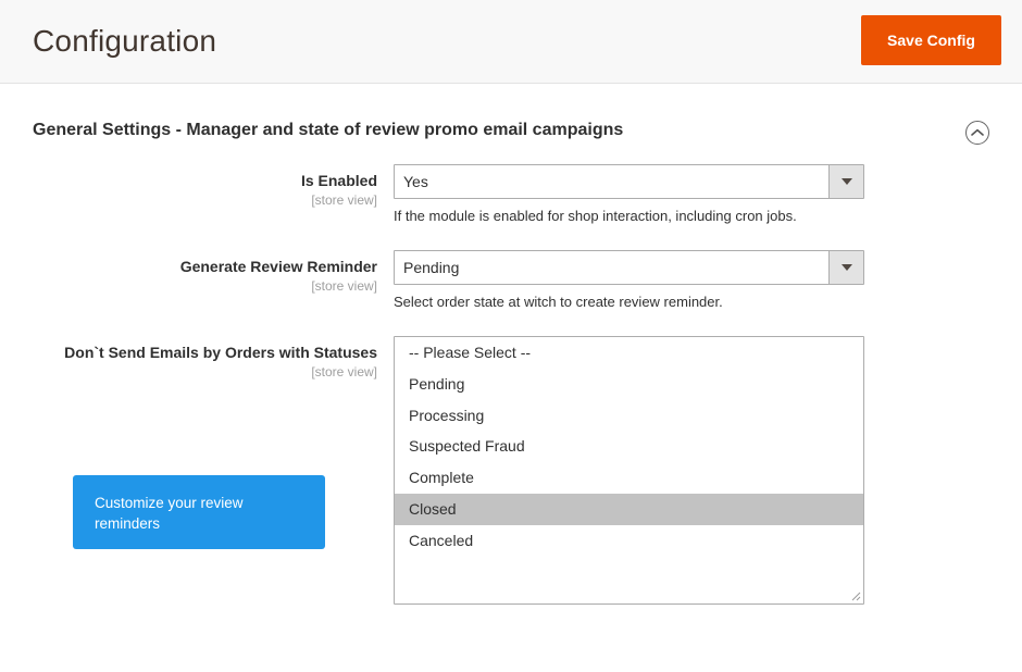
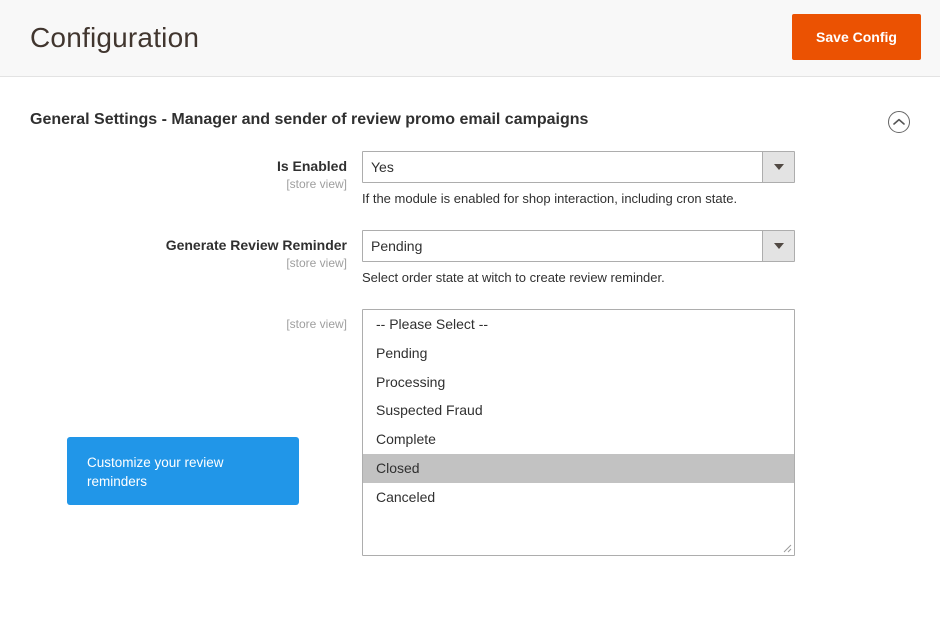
  Configuration
  Save Config
- General Settings - Manager and state of review promo email campaigns
+ General Settings - Manager and sender of review promo email campaigns
  Is Enabled
  [store view]
  Yes
- If the module is enabled for shop interaction, including cron jobs.
+ If the module is enabled for shop interaction, including cron state.
  Generate Review Reminder
  [store view]
  Pending
  Select order state at witch to create review reminder.
- Don`t Send Emails by Orders with Statuses
  [store view]
  -- Please Select --
  Pending
  Processing
  Suspected Fraud
  Complete
  Closed
  Canceled
  Customize your review reminders
